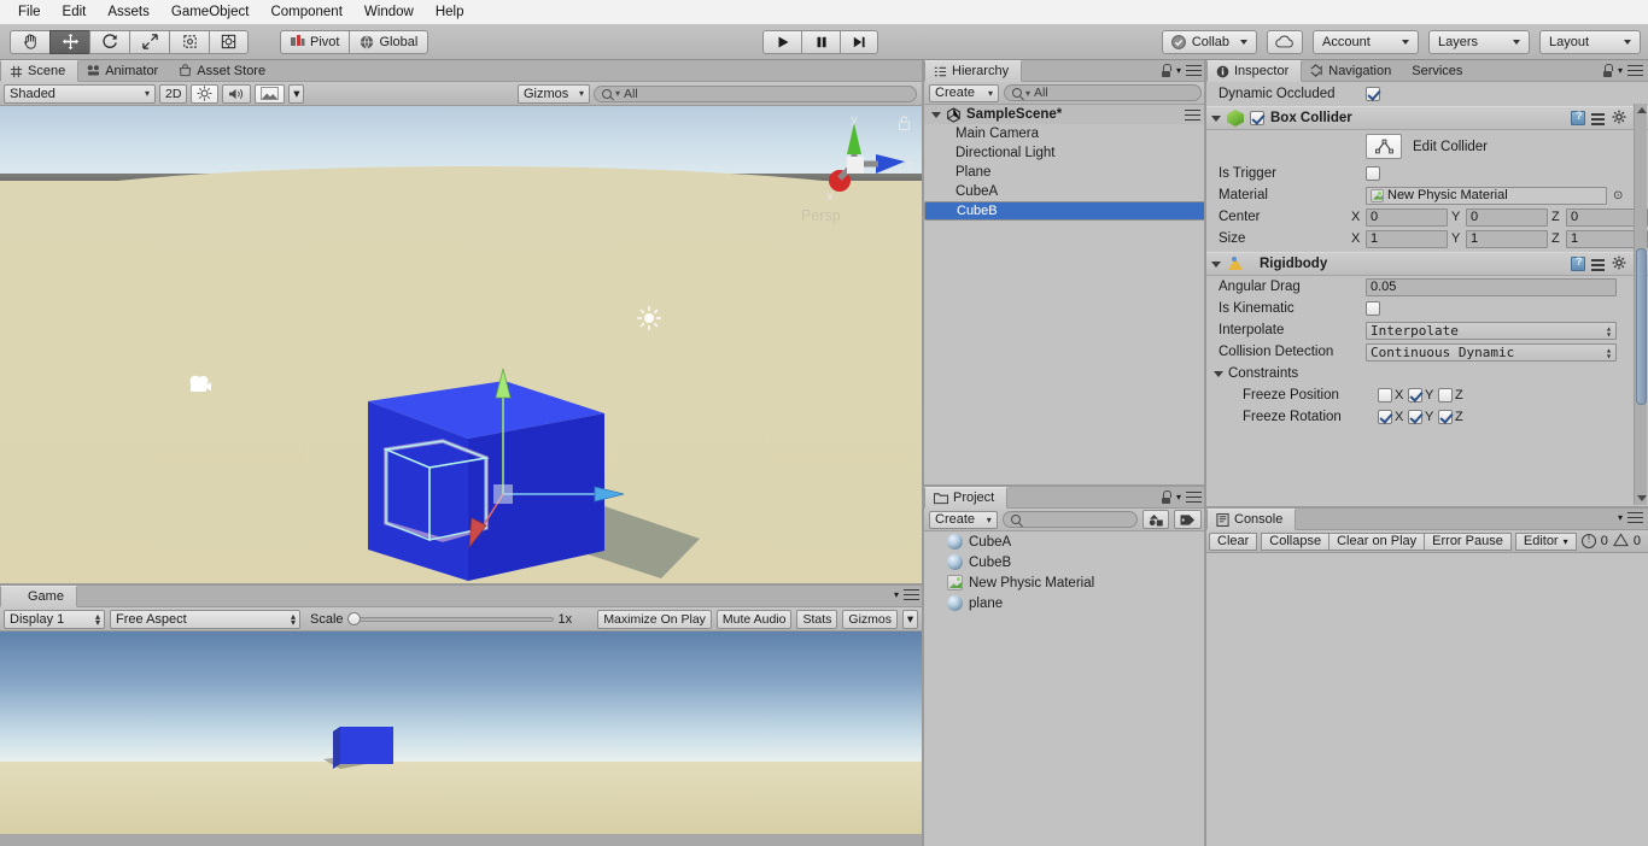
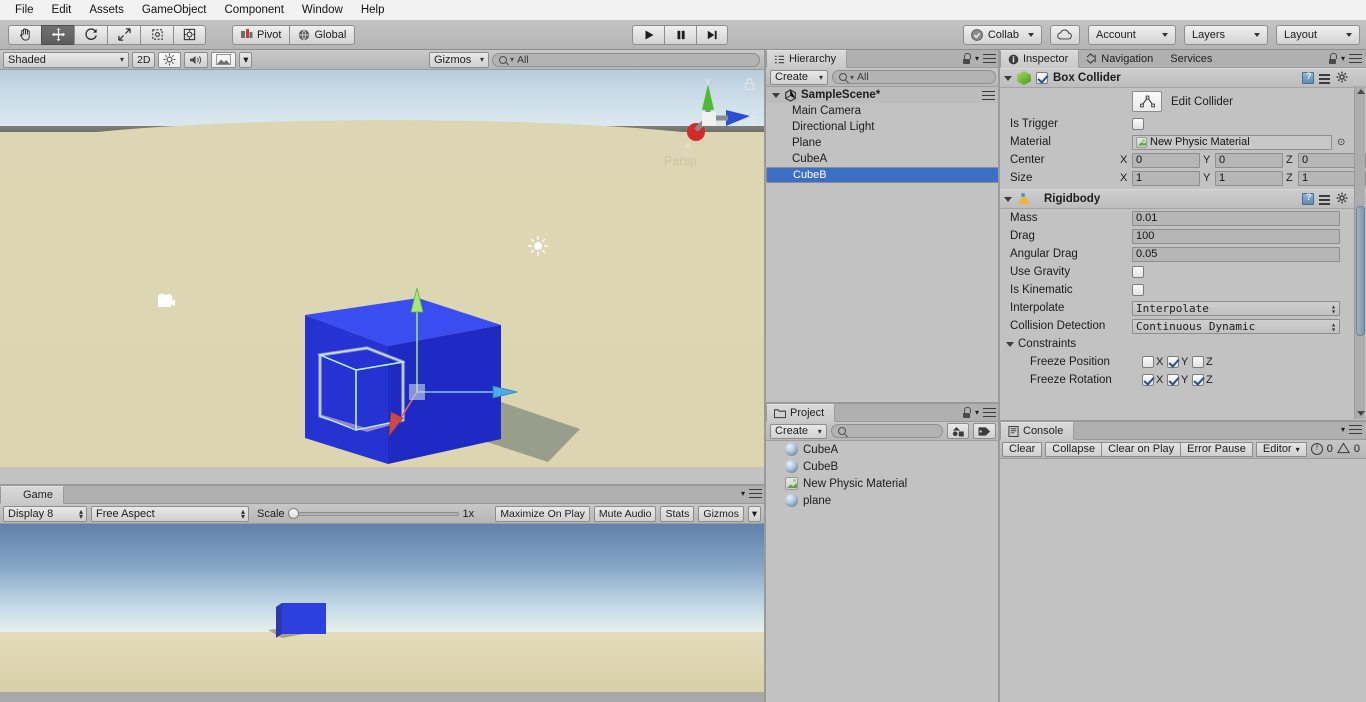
  File
  Edit
  Assets
  GameObject
  Component
  Window
  Help
  Pivot
  Global
  Collab
  Account
  Layers
  Layout
- Scene
- Animator
- Asset Store
  Shaded
  ▾
  2D
  ▾
  Gizmos
  ▾
  ▾
  All
  y
  x
  Game
  ▾
- Display 1
+ Display 8
  ▴
  ▾
  Free Aspect
  ▴
  ▾
  Scale
  1x
  Maximize On Play
  Mute Audio
  Stats
  Gizmos
  ▾
  Hierarchy
  ▾
  Create
  ▾
  ▾
  All
  SampleScene*
  Main Camera
  Directional Light
  Plane
  CubeA
  CubeB
  Project
  ▾
  Create
  ▾
  CubeA
  CubeB
  New Physic Material
  plane
  Inspector
  Navigation
  Services
  ▾
- Dynamic Occluded
  Box Collider
  Edit Collider
  Is Trigger
  Material
  New Physic Material
  ⊙
  Center
  X
  0
  Y
  0
  Z
  0
  Size
  X
  1
  Y
  1
  Z
  1
  Rigidbody
+ Mass
+ 0.01
+ Drag
+ 100
  Angular Drag
  0.05
+ Use Gravity
  Is Kinematic
  Interpolate
  Interpolate
  ▴
  ▾
  Collision Detection
  Continuous Dynamic
  ▴
  ▾
  Constraints
  Freeze Position
  X
  Y
  Z
  Freeze Rotation
  X
  Y
  Z
  Console
  ▾
  Clear
  Collapse
  Clear on Play
  Error Pause
  Editor
  ▾
  0
  0
